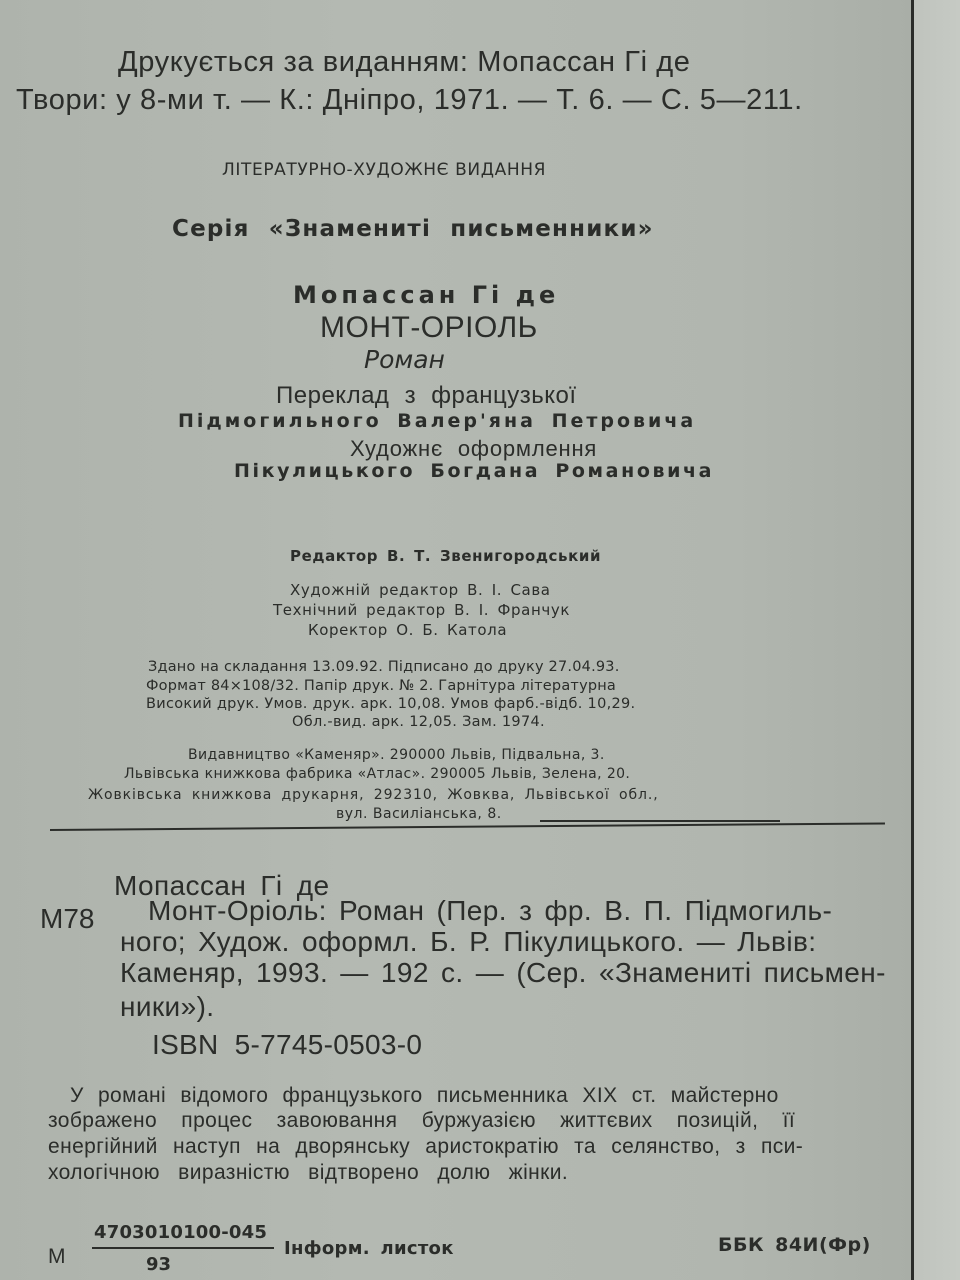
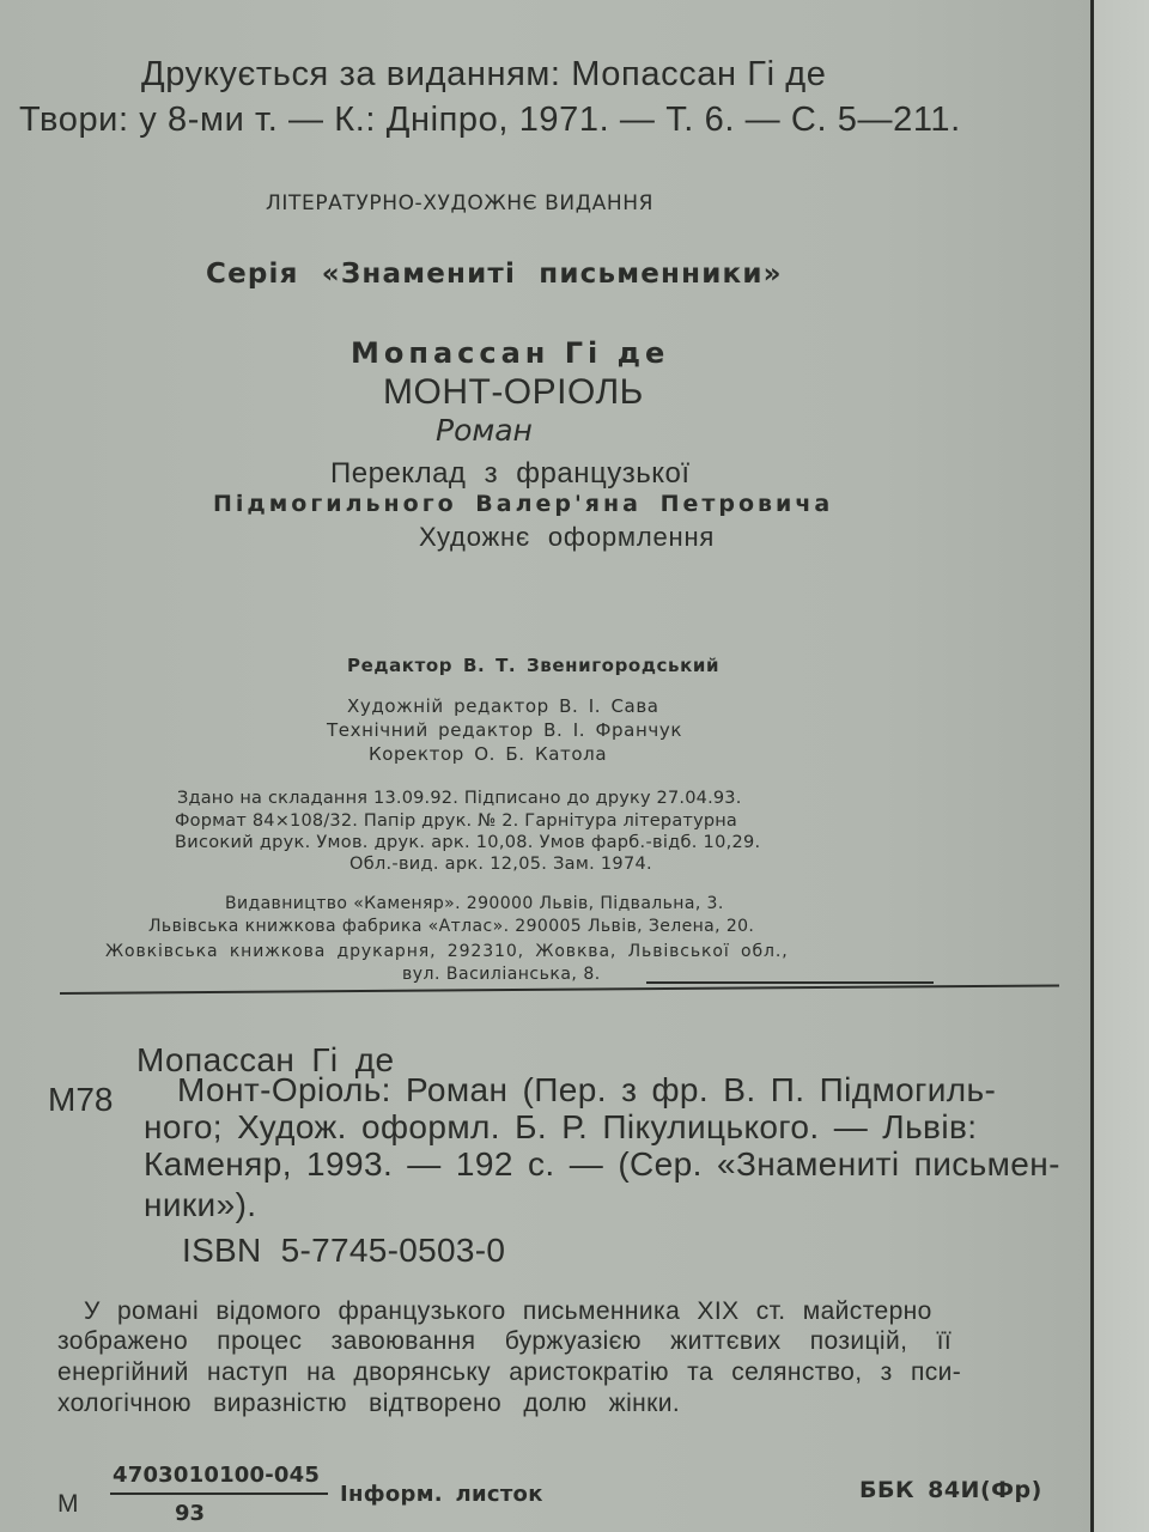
  Друкується за виданням: Мопассан Гі де
  Твори: у 8-ми т. — К.: Дніпро, 1971. — Т. 6. — С. 5—211.
  ЛІТЕРАТУРНО-ХУДОЖНЄ ВИДАННЯ
  Серія «Знамениті письменники»
  Мопассан Гі де
  МОНТ-ОРІОЛЬ
  Роман
  Переклад з французької
  Підмогильного Валер'яна Петровича
  Художнє оформлення
- Пікулицького Богдана Романовича
  Редактор В. Т. Звенигородський
  Художній редактор В. І. Сава
  Технічний редактор В. І. Франчук
  Коректор О. Б. Катола
  Здано на складання 13.09.92. Підписано до друку 27.04.93.
  Формат 84×108/32. Папір друк. № 2. Гарнітура літературна
  Високий друк. Умов. друк. арк. 10,08. Умов фарб.-відб. 10,29.
  Обл.-вид. арк. 12,05. Зам. 1974.
  Видавництво «Каменяр». 290000 Львів, Підвальна, 3.
  Львівська книжкова фабрика «Атлас». 290005 Львів, Зелена, 20.
  Жовківська книжкова друкарня, 292310, Жовква, Львівської обл.,
  вул. Василіанська, 8.
  Мопассан Гі де
  М78
  Монт-Оріоль: Роман (Пер. з фр. В. П. Підмогиль-
  ного; Худож. оформл. Б. Р. Пікулицького. — Львів:
  Каменяр, 1993. — 192 с. — (Сер. «Знамениті письмен-
  ники»).
  ISBN 5-7745-0503-0
  У романі відомого французького письменника XIX ст. майстерно
  зображено процес завоювання буржуазією життєвих позицій, її
  енергійний наступ на дворянську аристократію та селянство, з пси-
  хологічною виразністю відтворено долю жінки.
  М
  4703010100-045
  93
  Інформ. листок
  ББК 84И(Фр)
